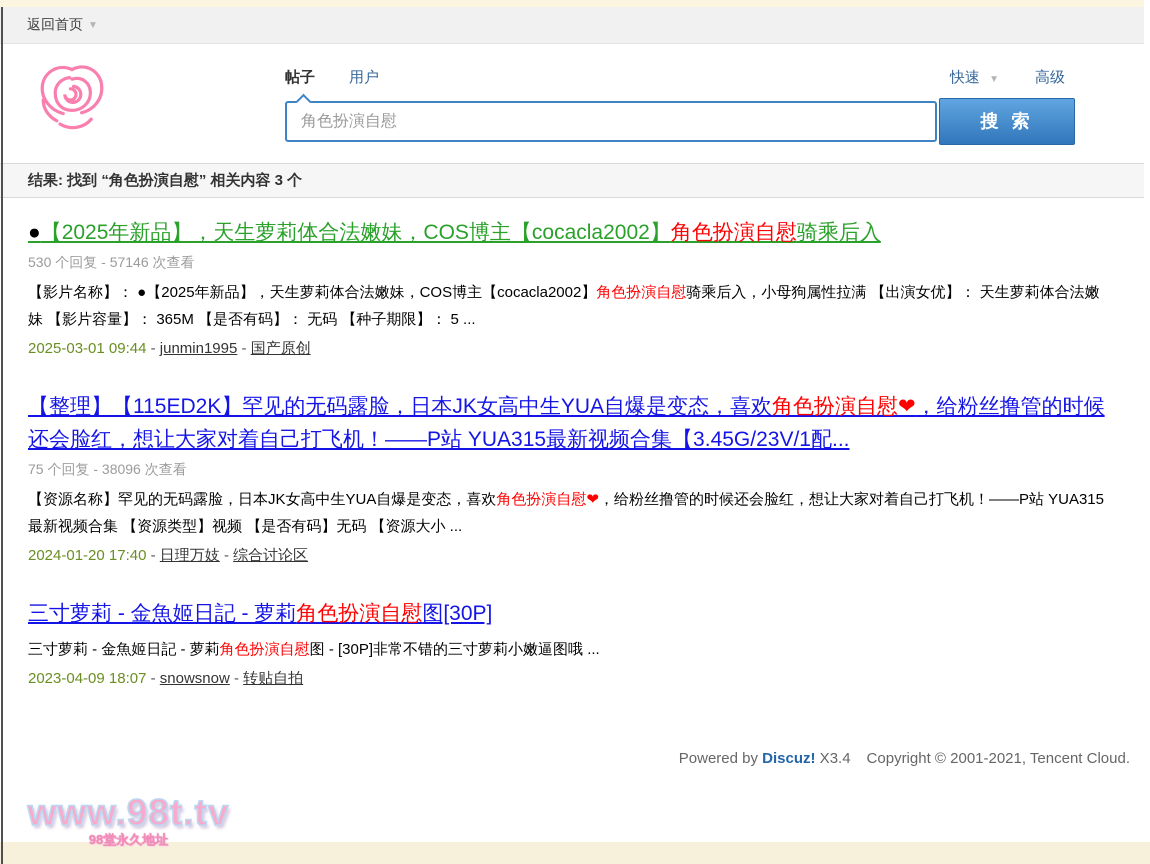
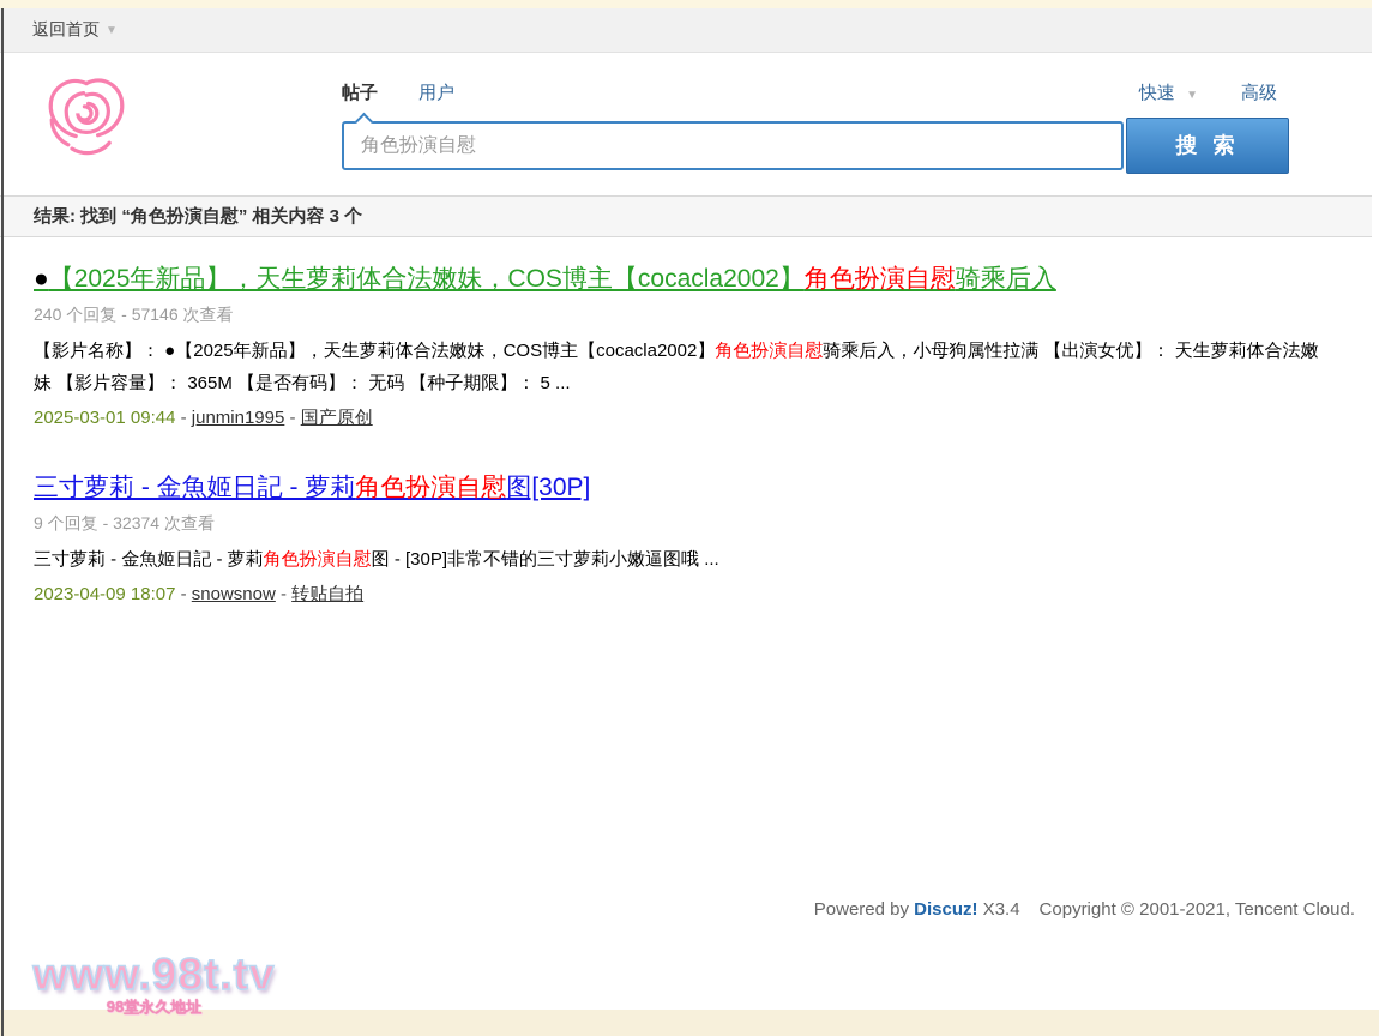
  返回首页
  ▼
  帖子
  用户
  快速 ▼
  高级
  角色扮演自慰
  搜 索
  结果: 找到 “角色扮演自慰” 相关内容 3 个
  ●【2025年新品】，天生萝莉体合法嫩妹，COS博主【cocacla2002】角色扮演自慰骑乘后入
- 530 个回复 - 57146 次查看
+ 240 个回复 - 57146 次查看
  【影片名称】： ●【2025年新品】，天生萝莉体合法嫩妹，COS博主【cocacla2002】角色扮演自慰骑乘后入，小母狗属性拉满 【出演女优】： 天生萝莉体合法嫩妹 【影片容量】： 365M 【是否有码】： 无码 【种子期限】： 5 ...
  2025-03-01 09:44 - junmin1995 - 国产原创
- 【整理】【115ED2K】罕见的无码露脸，日本JK女高中生YUA自爆是变态，喜欢角色扮演自慰❤，给粉丝撸管的时候还会脸红，想让大家对着自己打飞机！——P站 YUA315最新视频合集【3.45G/23V/1配...
- 75 个回复 - 38096 次查看
- 【资源名称】罕见的无码露脸，日本JK女高中生YUA自爆是变态，喜欢角色扮演自慰❤，给粉丝撸管的时候还会脸红，想让大家对着自己打飞机！——P站 YUA315最新视频合集 【资源类型】视频 【是否有码】无码 【资源大小 ...
- 2024-01-20 17:40 - 日理万妓 - 综合讨论区
  三寸萝莉 - 金魚姬日記 - 萝莉角色扮演自慰图[30P]
+ 9 个回复 - 32374 次查看
  三寸萝莉 - 金魚姬日記 - 萝莉角色扮演自慰图 - [30P]非常不错的三寸萝莉小嫩逼图哦 ...
  2023-04-09 18:07 - snowsnow - 转贴自拍
  Powered by Discuz! X3.4 Copyright © 2001-2021, Tencent Cloud.
  www.98t.tv
  98堂永久地址
